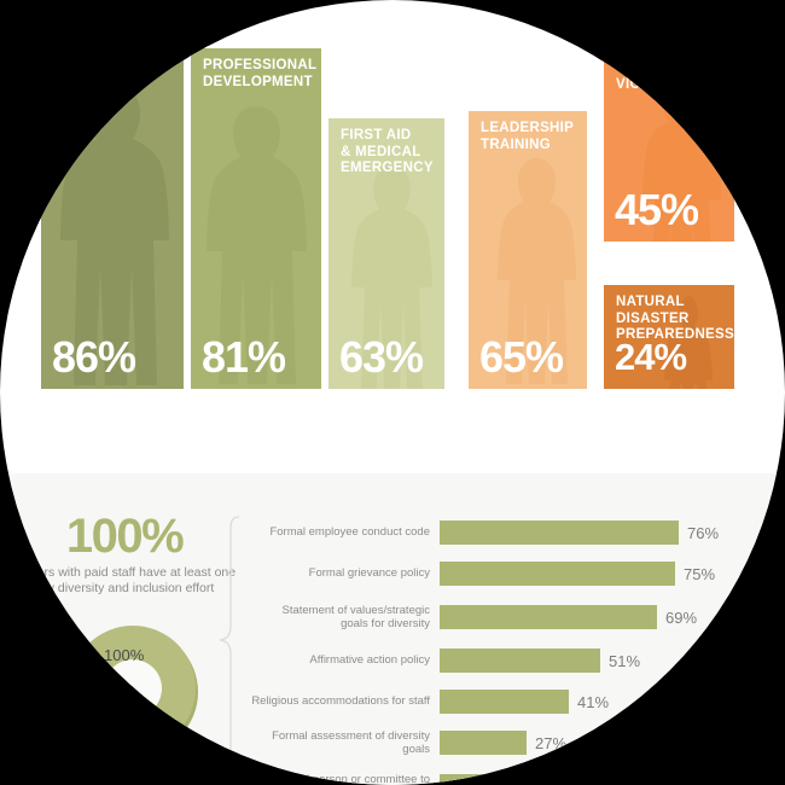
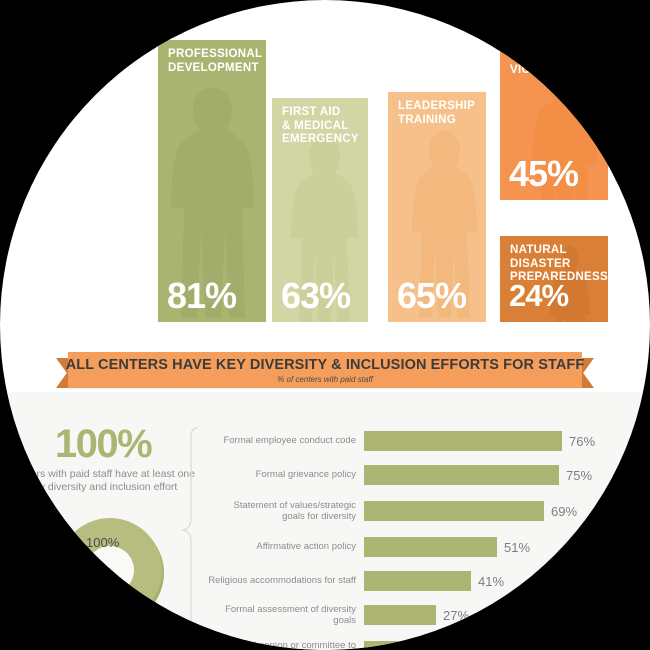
- 86%
  PROFESSIONAL
  DEVELOPMENT
  81%
  FIRST AID
  & MEDICAL
  EMERGENCY
  63%
  LEADERSHIP
  TRAINING
  65%
  WORKPLACE
  VIOLENCE
  45%
  NATURAL DISASTER
  PREPAREDNESS
  24%
+ ALL CENTERS HAVE KEY DIVERSITY & INCLUSION EFFORTS FOR STAFF
+ % of centers with paid staff
  100%
  centers with paid staff have at least one
  key diversity and inclusion effort
  100%
  Formal employee conduct code
  76%
  Formal grievance policy
  75%
  Statement of values/strategic
  goals for diversity
  69%
  Affirmative action policy
  51%
  Religious accommodations for staff
  41%
  Formal assessment of diversity goals
  27%
  Designated person or committee to
